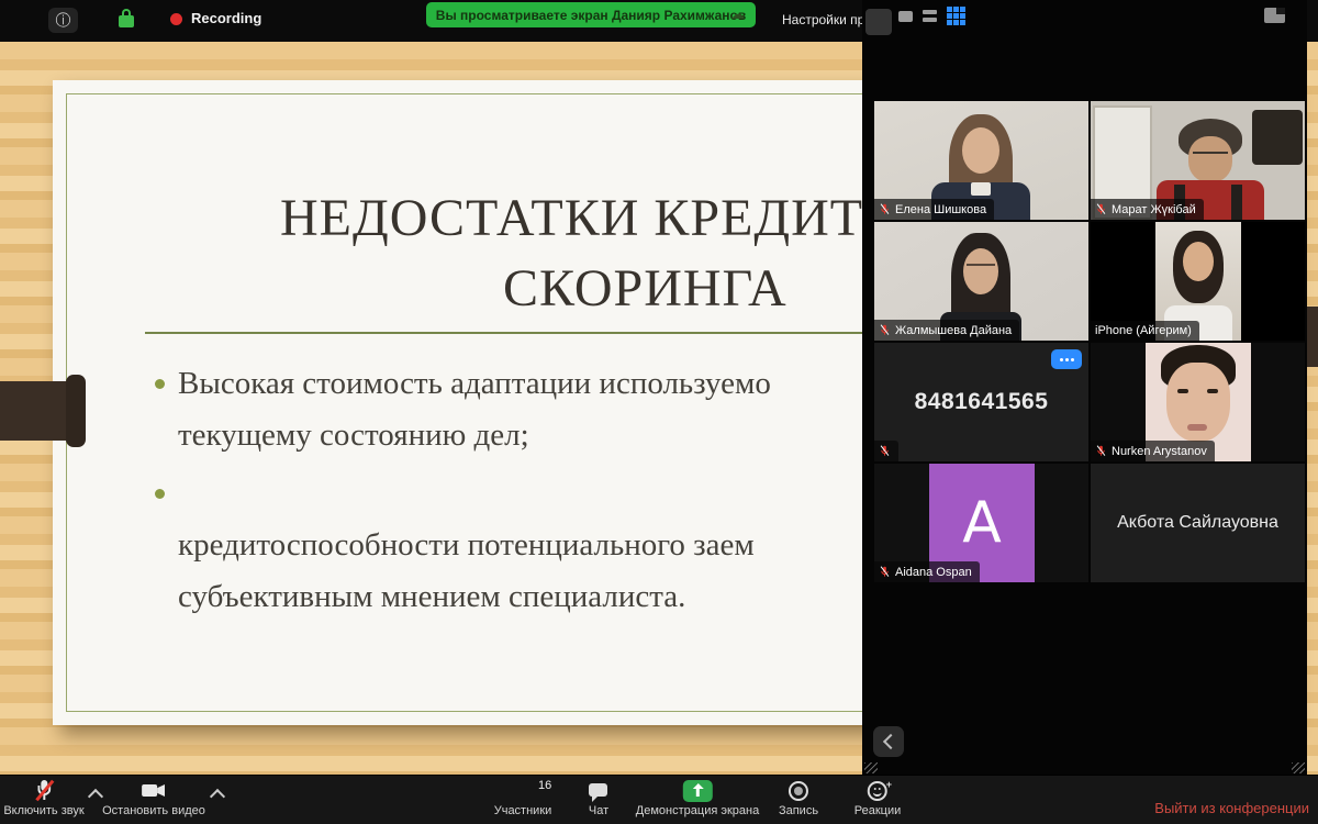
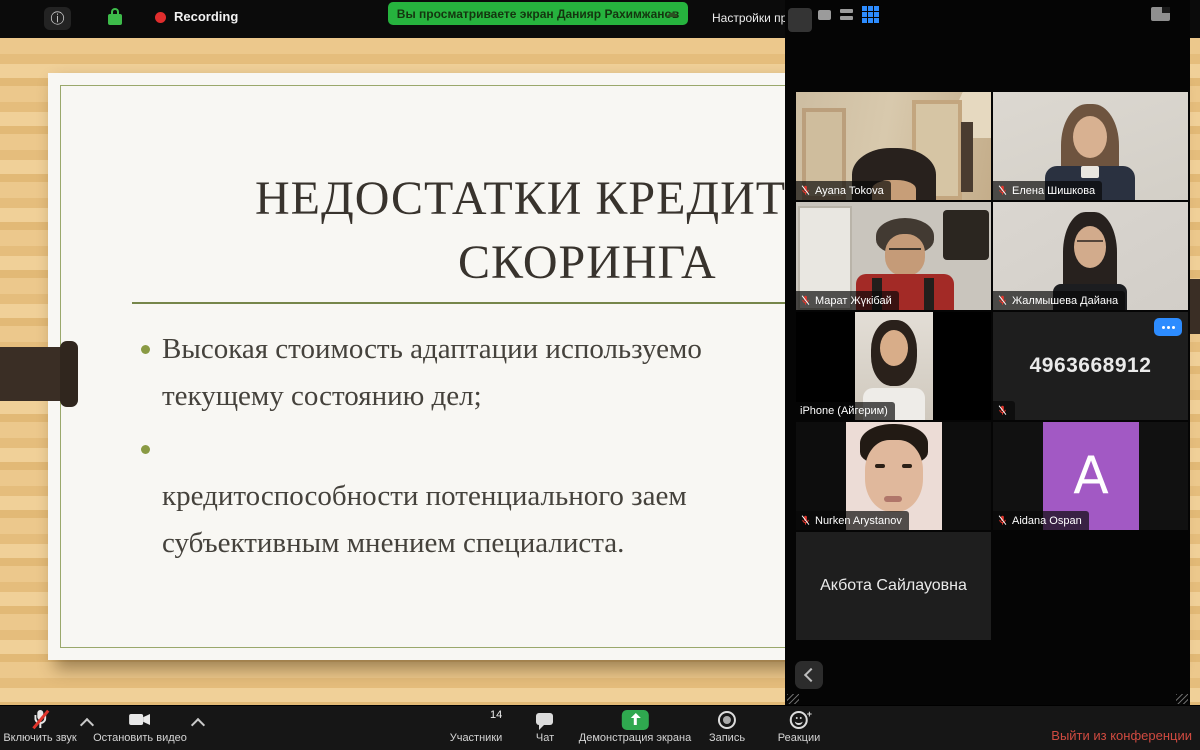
  НЕДОСТАТКИ КРЕДИТ
  СКОРИНГА
  Высокая стоимость адаптации используемо
  текущему состоянию дел;
  кредитоспособности потенциального заем
  субъективным мнением специалиста.
  ⓘ
  Recording
  Вы просматриваете экран Данияр Рахимжанов
  ☁
+ Ayana Tokova
  Елена Шишкова
  Марат Жүкібай
  Жалмышева Дайана
  iPhone (Айгерим)
- 8481641565
+ 4963668912
  Nurken Arystanov
  A
  Aidana Ospan
  Акбота Сайлауовна
  Включить звук
  Остановить видео
- 16
+ 14
  Участники
  Чат
  Демонстрация экрана
  Запись
  +
  Реакции
  Выйти из конференции
